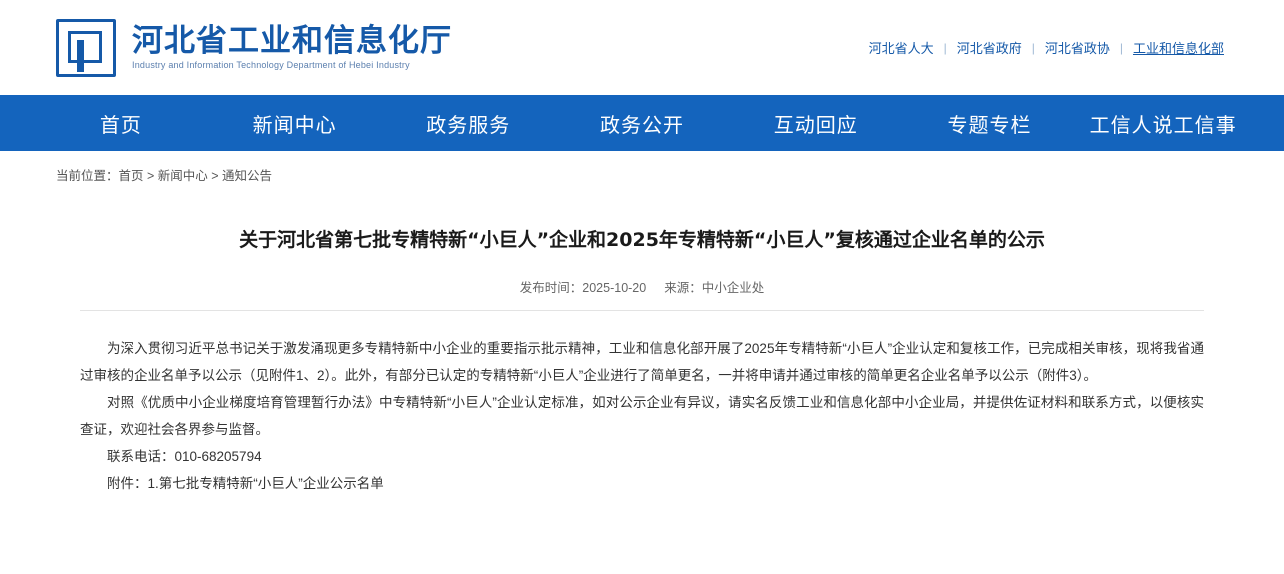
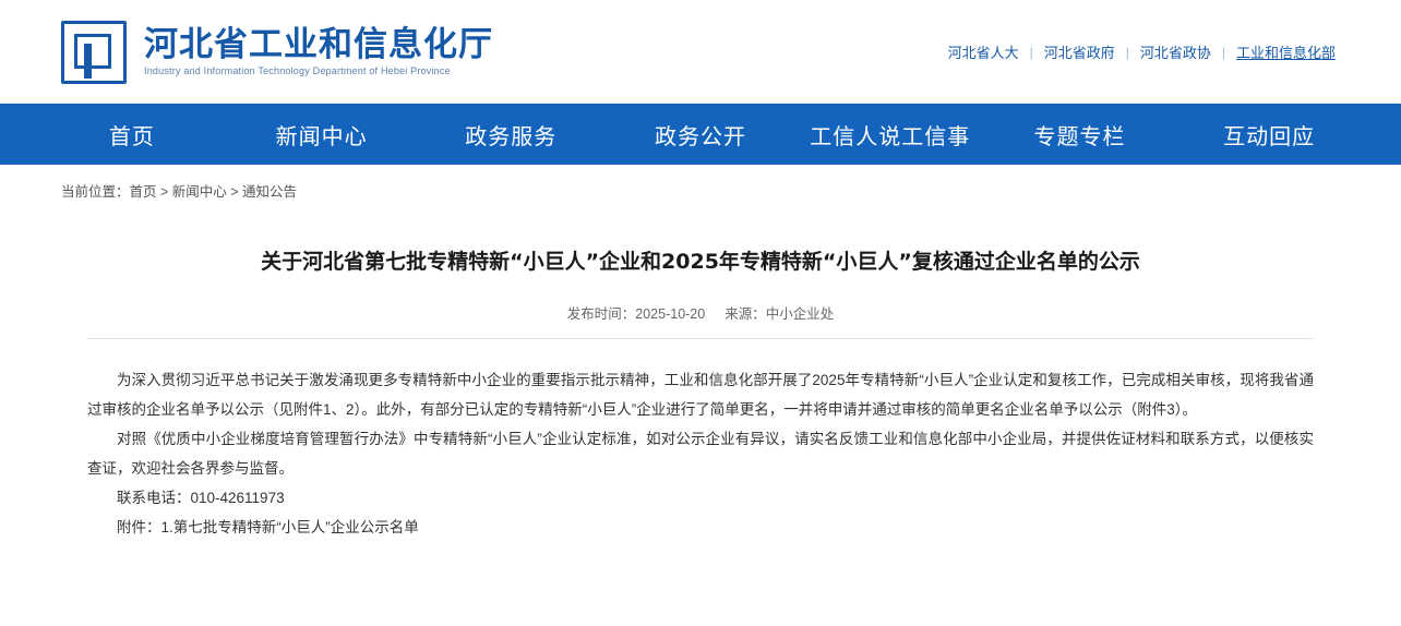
  河北省工业和信息化厅
- Industry and Information Technology Department of Hebei Industry
+ Industry and Information Technology Department of Hebei Province
  河北省人大
  |
  河北省政府
  |
  河北省政协
  |
  工业和信息化部
  首页
  新闻中心
  政务服务
  政务公开
- 互动回应
+ 工信人说工信事
  专题专栏
- 工信人说工信事
+ 互动回应
  当前位置：首页 > 新闻中心 > 通知公告
  关于河北省第七批专精特新“小巨人”企业和2025年专精特新“小巨人”复核通过企业名单的公示
  发布时间：2025-10-20 来源：中小企业处
  为深入贯彻习近平总书记关于激发涌现更多专精特新中小企业的重要指示批示精神，工业和信息化部开展了2025年专精特新“小巨人”企业认定和复核工作，已完成相关审核，现将我省通过审核的企业名单予以公示（见附件1、2）。此外，有部分已认定的专精特新“小巨人”企业进行了简单更名，一并将申请并通过审核的简单更名企业名单予以公示（附件3）。
  对照《优质中小企业梯度培育管理暂行办法》中专精特新“小巨人”企业认定标准，如对公示企业有异议，请实名反馈工业和信息化部中小企业局，并提供佐证材料和联系方式，以便核实查证，欢迎社会各界参与监督。
- 联系电话：010-68205794
+ 联系电话：010-42611973
  附件：1.第七批专精特新“小巨人”企业公示名单
